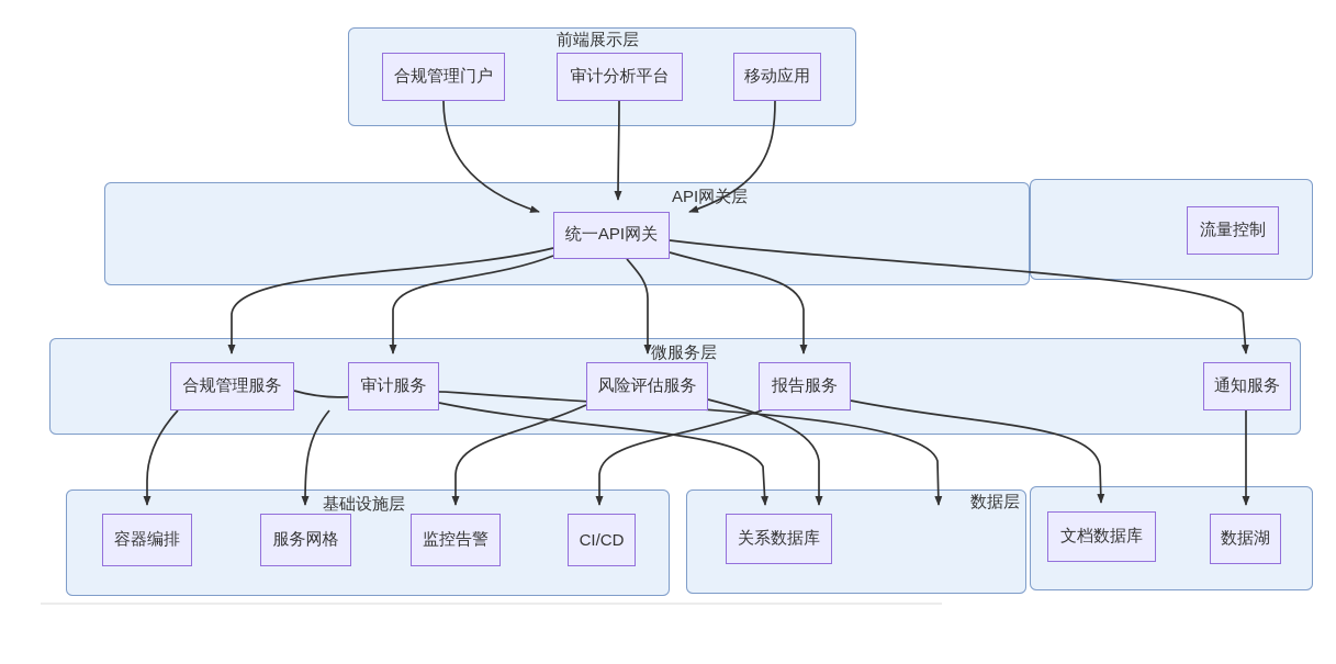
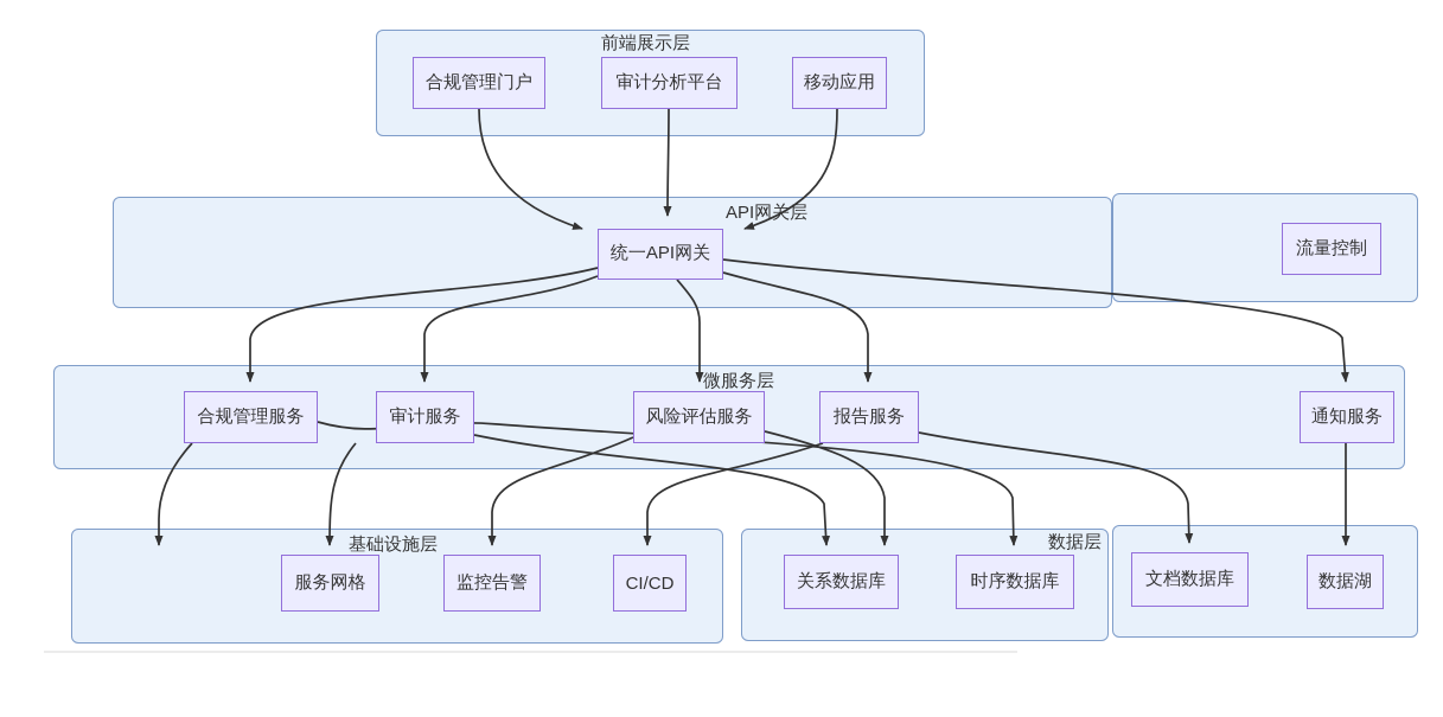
  前端展示层
  API网关层
  微服务层
  基础设施层
  数据层
  合规管理门户
  审计分析平台
  移动应用
  统一API网关
  流量控制
  合规管理服务
  审计服务
  风险评估服务
  报告服务
  通知服务
- 容器编排
  服务网格
  监控告警
  CI/CD
  关系数据库
+ 时序数据库
  文档数据库
  数据湖
